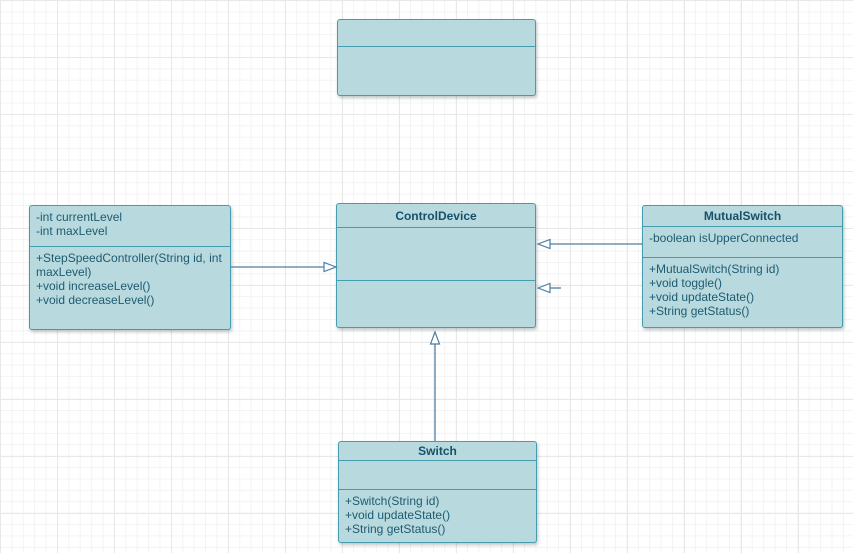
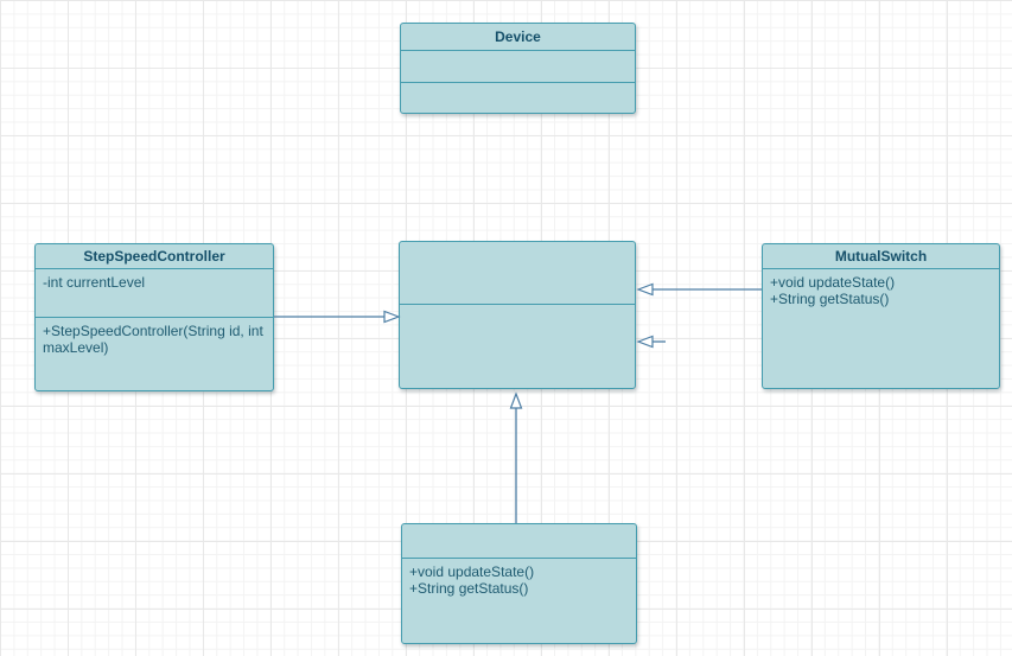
+ Device
+ StepSpeedController
  -int currentLevel
- -int maxLevel
  +StepSpeedController(String id, int maxLevel)
- +void increaseLevel()
- +void decreaseLevel()
- ControlDevice
  MutualSwitch
- -boolean isUpperConnected
- +MutualSwitch(String id)
- +void toggle()
  +void updateState()
  +String getStatus()
- Switch
- +Switch(String id)
  +void updateState()
  +String getStatus()
